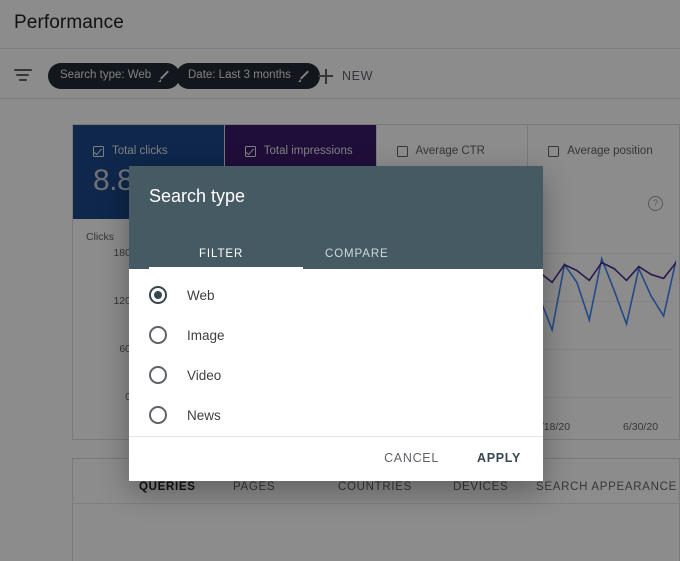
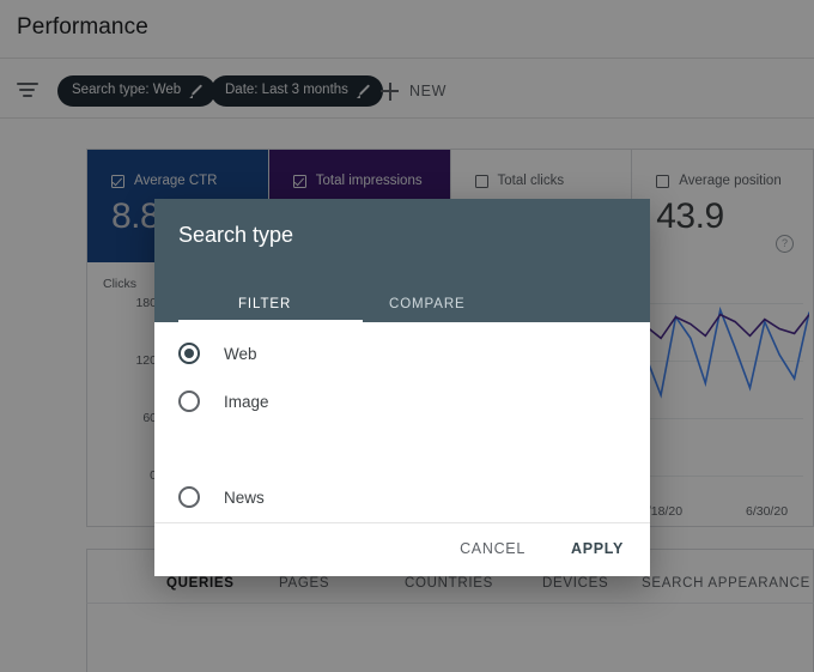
  Performance
  Search type: Web
  Date: Last 3 months
  NEW
- Total clicks
+ Average CTR
  8.8
  Total impressions
- Average CTR
+ Total clicks
  Average position
+ 43.9
  ?
  Clicks
  18/20
  6/30/20
  QUERIES
  PAGES
  COUNTRIES
  DEVICES
  SEARCH APPEARANCE
  Search type
  FILTER
  COMPARE
  Web
  Image
- Video
  News
  CANCEL
  APPLY
